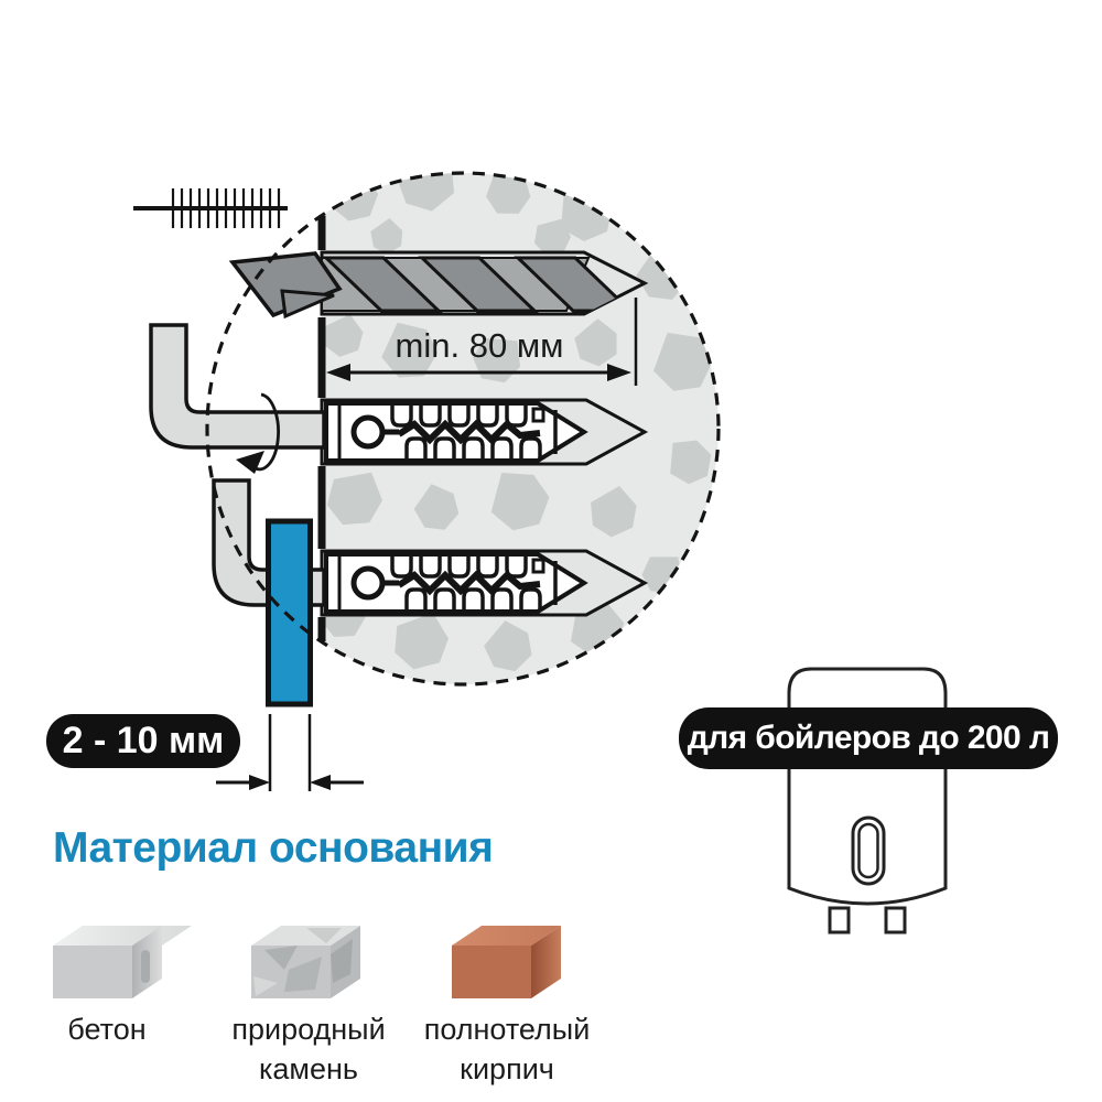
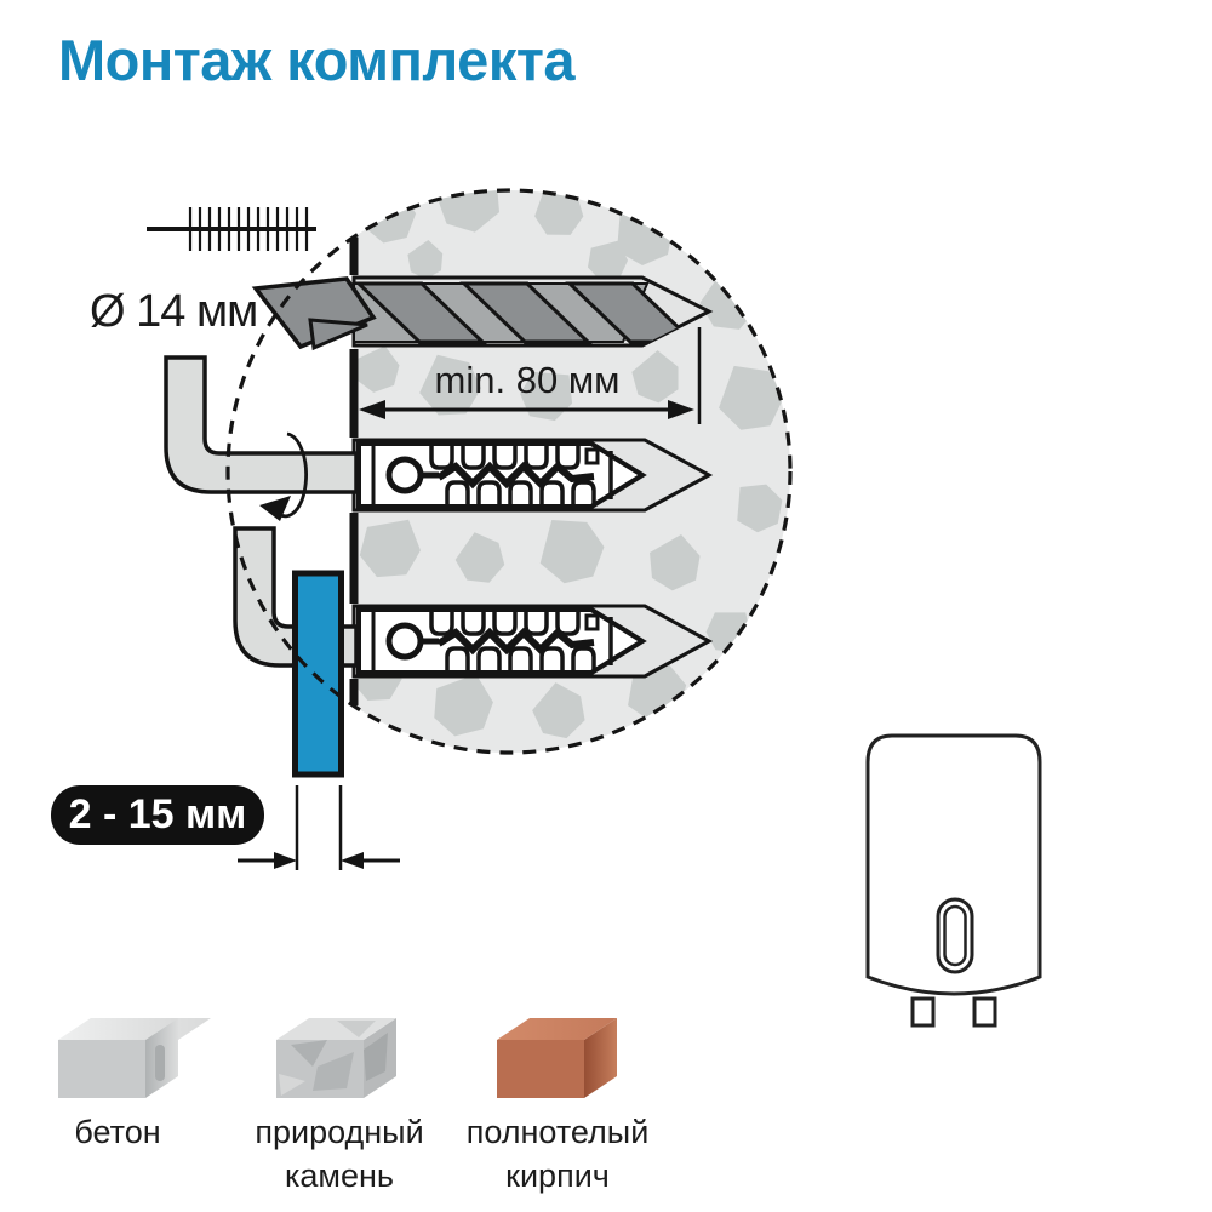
+ Монтаж комплекта
+ Ø 14 мм
  min. 80 мм
- 2 - 10 мм
+ 2 - 15 мм
- для бойлеров до 200 л
- Материал основания
  бетон
  природный камень
  полнотелый кирпич
